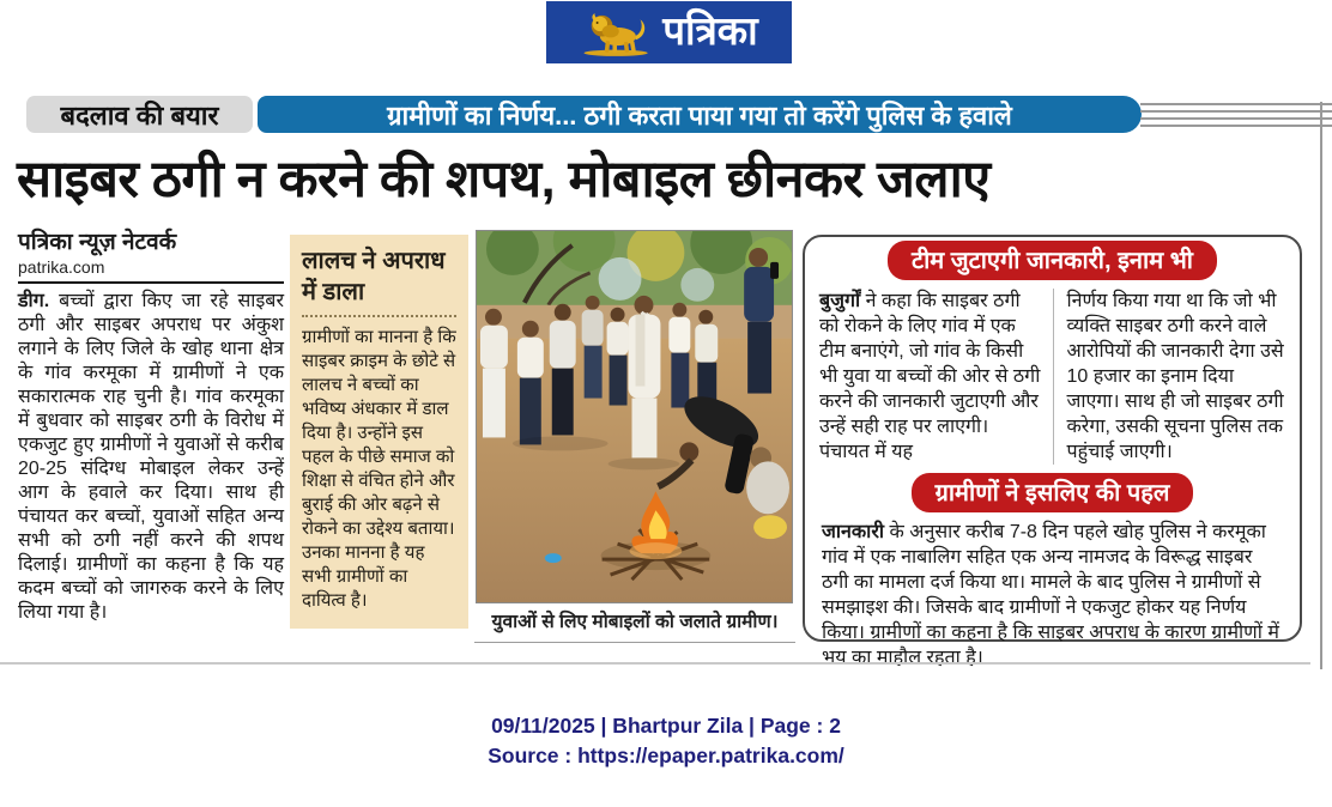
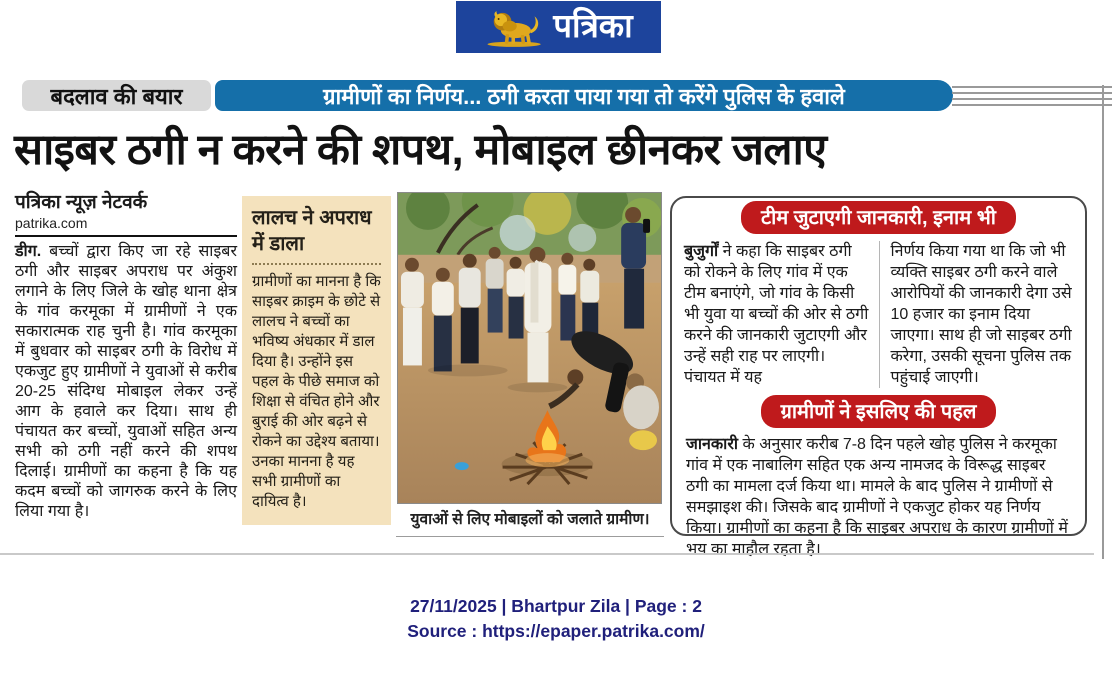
  पत्रिका
  बदलाव की बयार
  ग्रामीणों का निर्णय... ठगी करता पाया गया तो करेंगे पुलिस के हवाले
  साइबर ठगी न करने की शपथ, मोबाइल छीनकर जलाए
  पत्रिका न्यूज़ नेटवर्क
  patrika.com
  डीग. बच्चों द्वारा किए जा रहे साइबर ठगी और साइबर अपराध पर अंकुश लगाने के लिए जिले के खोह थाना क्षेत्र के गांव करमूका में ग्रामीणों ने एक सकारात्मक राह चुनी है। गांव करमूका में बुधवार को साइबर ठगी के विरोध में एकजुट हुए ग्रामीणों ने युवाओं से करीब 20-25 संदिग्ध मोबाइल लेकर उन्हें आग के हवाले कर दिया। साथ ही पंचायत कर बच्चों, युवाओं सहित अन्य सभी को ठगी नहीं करने की शपथ दिलाई। ग्रामीणों का कहना है कि यह कदम बच्चों को जागरुक करने के लिए लिया गया है।
  लालच ने अपराध में डाला
  ग्रामीणों का मानना है कि साइबर क्राइम के छोटे से लालच ने बच्चों का भविष्य अंधकार में डाल दिया है। उन्होंने इस पहल के पीछे समाज को शिक्षा से वंचित होने और बुराई की ओर बढ़ने से रोकने का उद्देश्य बताया। उनका मानना है यह सभी ग्रामीणों का दायित्व है।
  युवाओं से लिए मोबाइलों को जलाते ग्रामीण।
  टीम जुटाएगी जानकारी, इनाम भी
  बुजुर्गों ने कहा कि साइबर ठगी को रोकने के लिए गांव में एक टीम बनाएंगे, जो गांव के किसी भी युवा या बच्चों की ओर से ठगी करने की जानकारी जुटाएगी और उन्हें सही राह पर लाएगी। पंचायत में यह
  निर्णय किया गया था कि जो भी व्यक्ति साइबर ठगी करने वाले आरोपियों की जानकारी देगा उसे 10 हजार का इनाम दिया जाएगा। साथ ही जो साइबर ठगी करेगा, उसकी सूचना पुलिस तक पहुंचाई जाएगी।
  ग्रामीणों ने इसलिए की पहल
  जानकारी के अनुसार करीब 7-8 दिन पहले खोह पुलिस ने करमूका गांव में एक नाबालिग सहित एक अन्य नामजद के विरूद्ध साइबर ठगी का मामला दर्ज किया था। मामले के बाद पुलिस ने ग्रामीणों से समझाइश की। जिसके बाद ग्रामीणों ने एकजुट होकर यह निर्णय किया। ग्रामीणों का कहना है कि साइबर अपराध के कारण ग्रामीणों में भय का माहौल रहता है।
- 09/11/2025 | Bhartpur Zila | Page : 2
+ 27/11/2025 | Bhartpur Zila | Page : 2
  Source : https://epaper.patrika.com/
